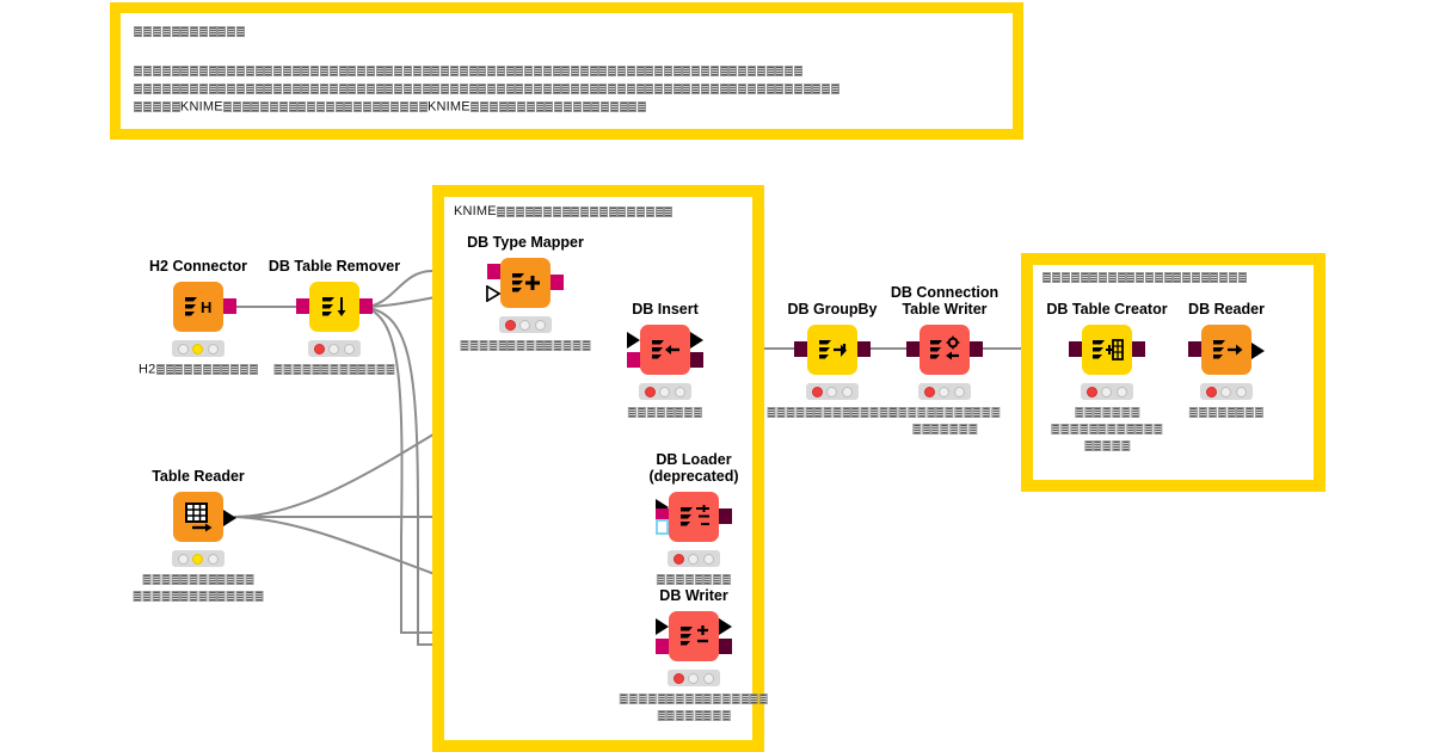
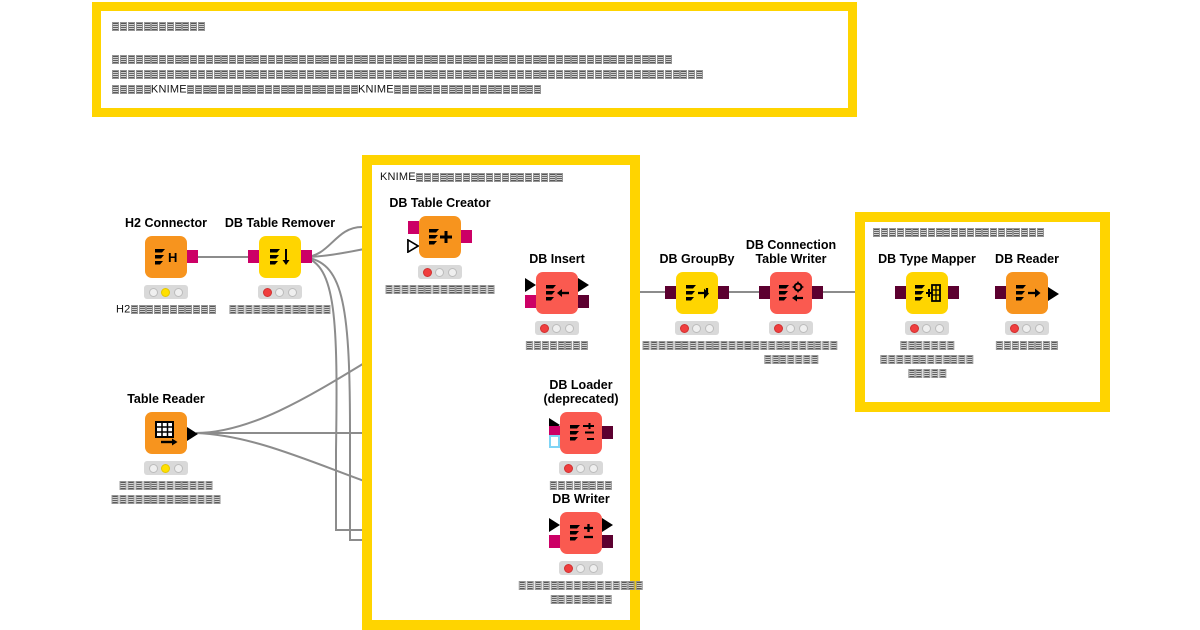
  KNIME
  KNIME KNIME
  H2 Connector
  H
  H2
  DB Table Remover
- DB Type Mapper
+ DB Table Creator
  DB Insert
  DB GroupBy
  DB Connection
  Table Writer
- DB Table Creator
+ DB Type Mapper
  DB Reader
  Table Reader
  DB Loader
  (deprecated)
  DB Writer
